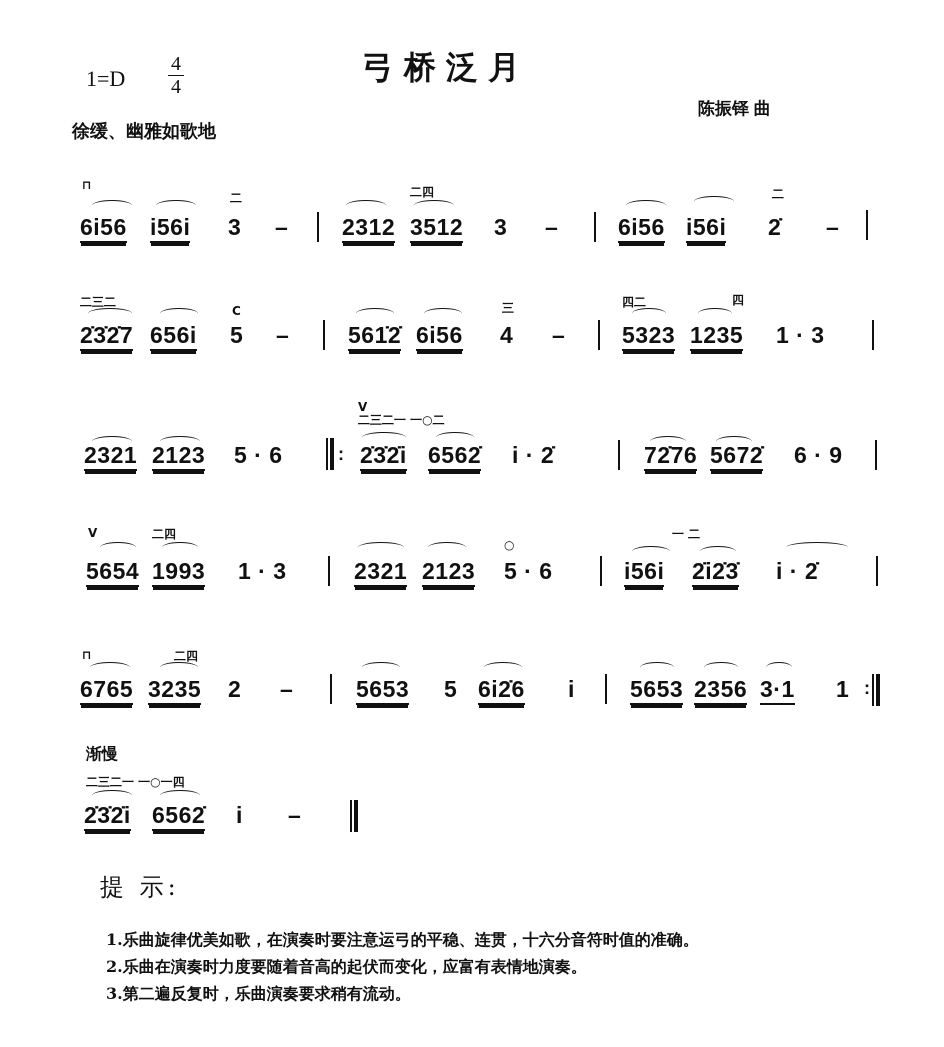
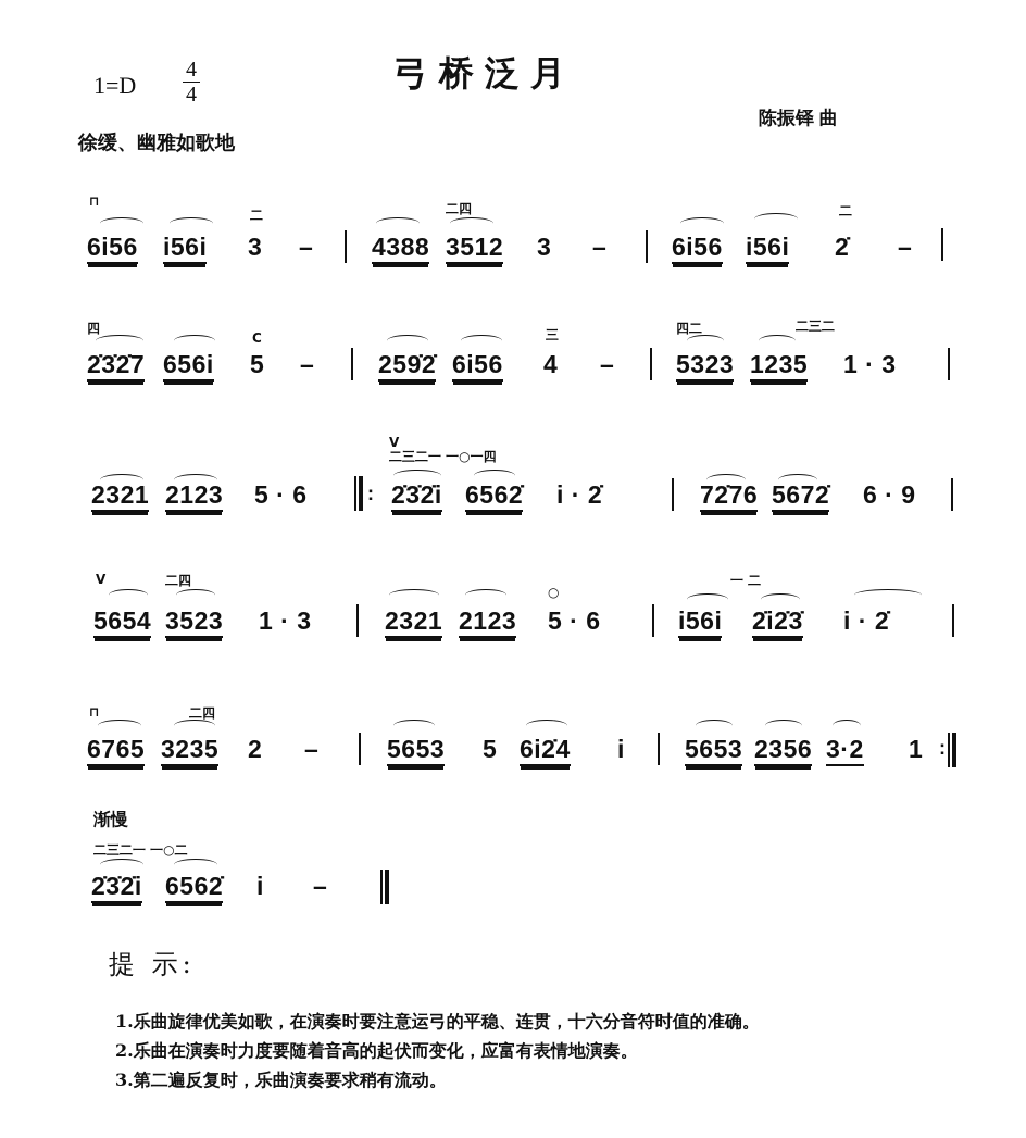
  1=D
  4
  4
  弓桥泛月
  陈振铎 曲
  徐缓、幽雅如歌地
  ⊓
  二
  二四
  二
  6i56
  i56i
  3
  –
- 2312
+ 4388
  3512
  3
  –
  6i56
  i56i
  2̇
  –
- 二三二
+ 四
  C
  三
  四二
- 四
+ 二三二
  2̇3̇2̇7
  656i
  5
  –
- 561̇2̇
+ 259̇2̇
  6i56
  4
  –
  5323
  1235
  1 · 3
  V
- 二三二一 一○二
+ 二三二一 一○一四
  2321
  2123
  5 · 6
  :
  2̇3̇2̇i
  6562̇
  i · 2̇
  72̇76
  5672̇
  6 · 9
  V
  二四
  ○
  一 二
  5654
- 1993
+ 3523
  1 · 3
  2321
  2123
  5 · 6
  i56i
  2̇i2̇3̇
  i · 2̇
  ⊓
  二四
  6765
  3235
  2
  –
  5653
  5
- 6i2̇6
+ 6i2̇4
  i
  5653
  2356
- 3·1
+ 3·2
  1
  :
  渐慢
- 二三二一 一○一四
+ 二三二一 一○二
  2̇3̇2̇i
  6562̇
  i
  –
  提 示:
  1.乐曲旋律优美如歌，在演奏时要注意运弓的平稳、连贯，十六分音符时值的准确。
  2.乐曲在演奏时力度要随着音高的起伏而变化，应富有表情地演奏。
  3.第二遍反复时，乐曲演奏要求稍有流动。
